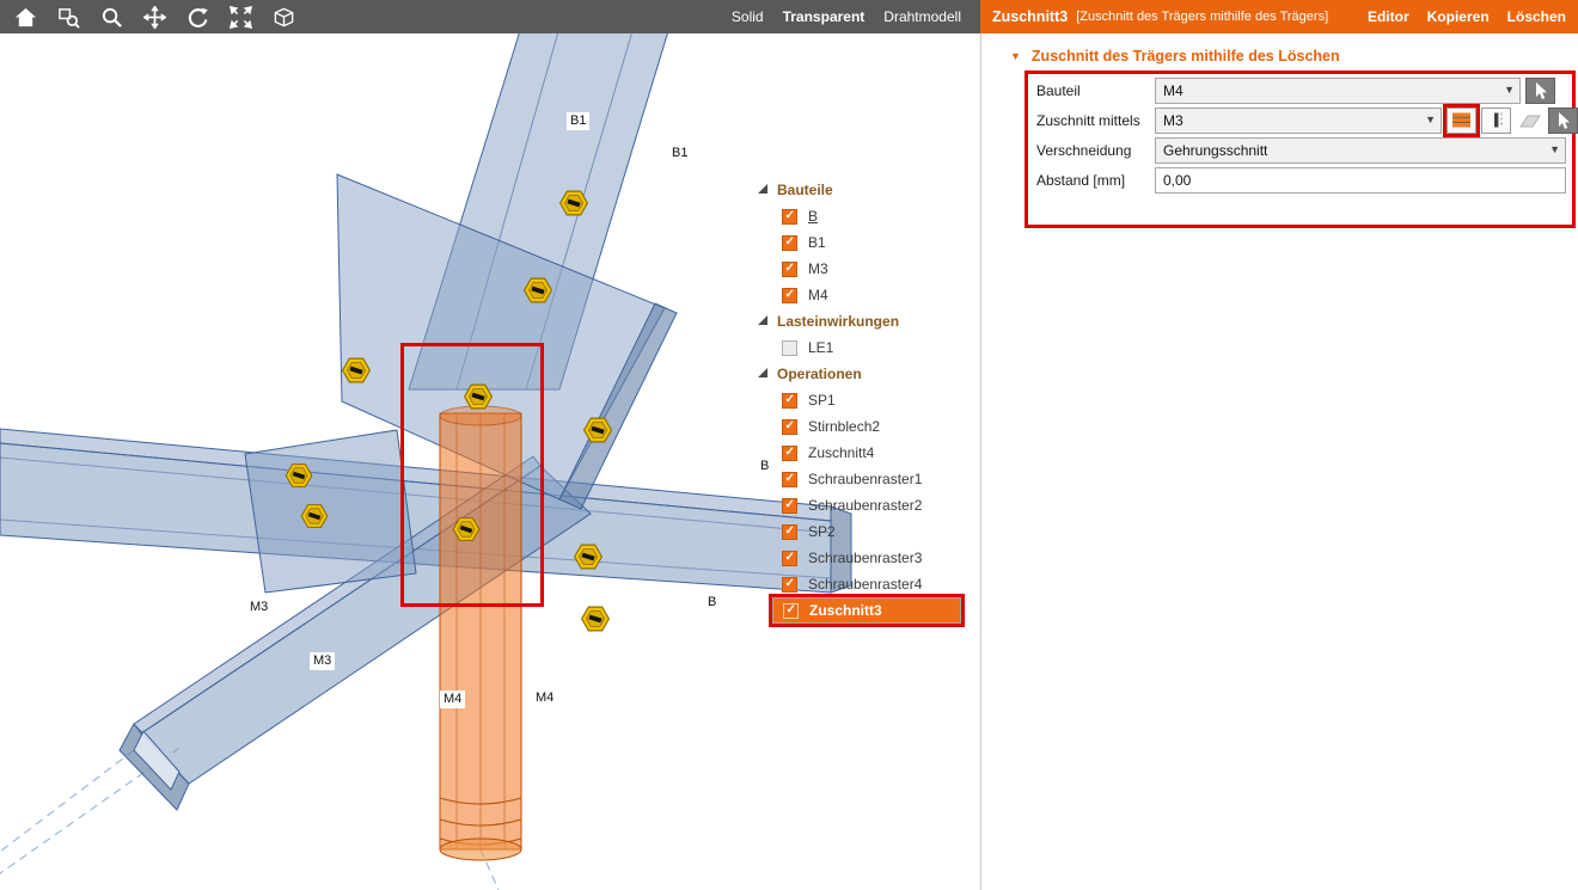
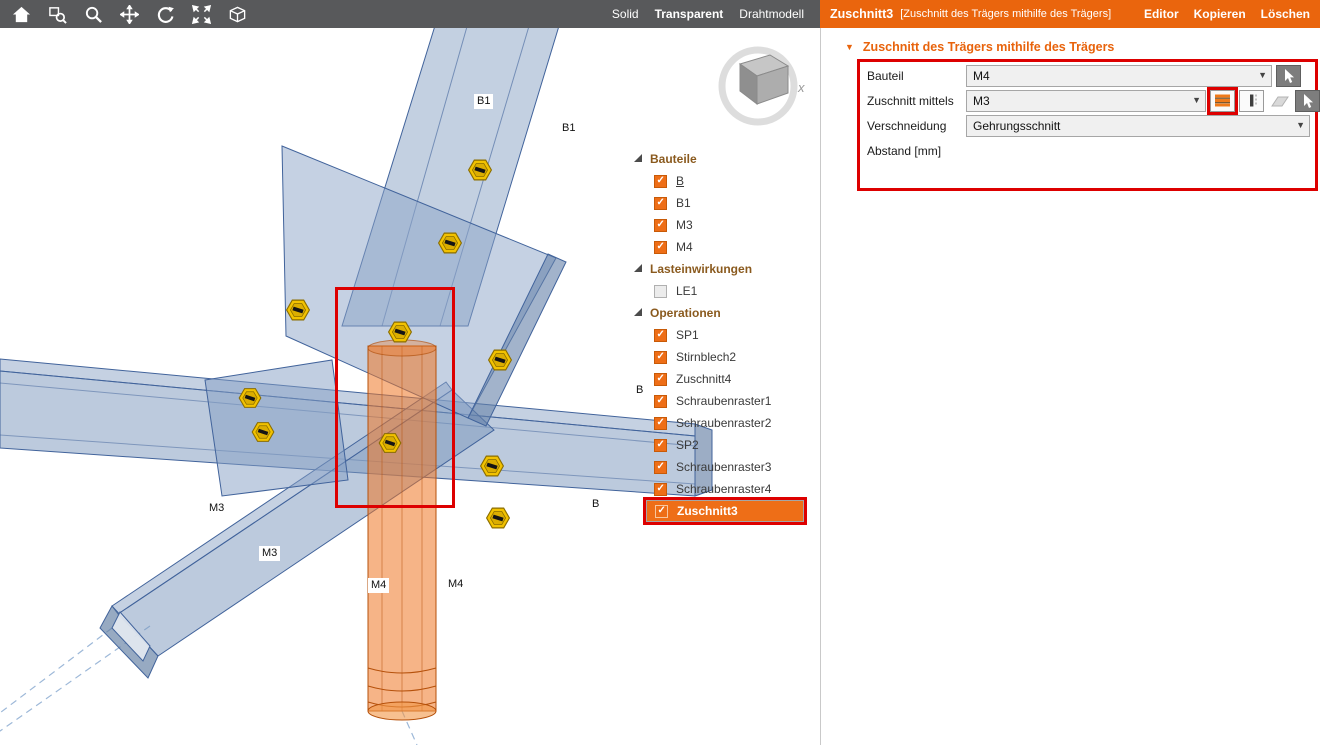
  Solid
  Transparent
  Drahtmodell
  Zuschnitt3
  [Zuschnitt des Trägers mithilfe des Trägers]
  Editor
  Kopieren
  Löschen
+ x
  B1
  B1
  M3
  M3
  M4
  M4
  B
  B
  Bauteile
  B
  B1
  M3
  M4
  Lasteinwirkungen
  LE1
  Operationen
  SP1
  Stirnblech2
  Zuschnitt4
  Schraubenraster1
  Schraubenraster2
  SP2
  Schraubenraster3
  Schraubenraster4
  Zuschnitt3
  ▼
- Zuschnitt des Trägers mithilfe des Löschen
+ Zuschnitt des Trägers mithilfe des Trägers
  Bauteil
  M4
  ▼
  Zuschnitt mittels
  M3
  ▼
  Verschneidung
  Gehrungsschnitt
  ▼
  Abstand [mm]
- 0,00
